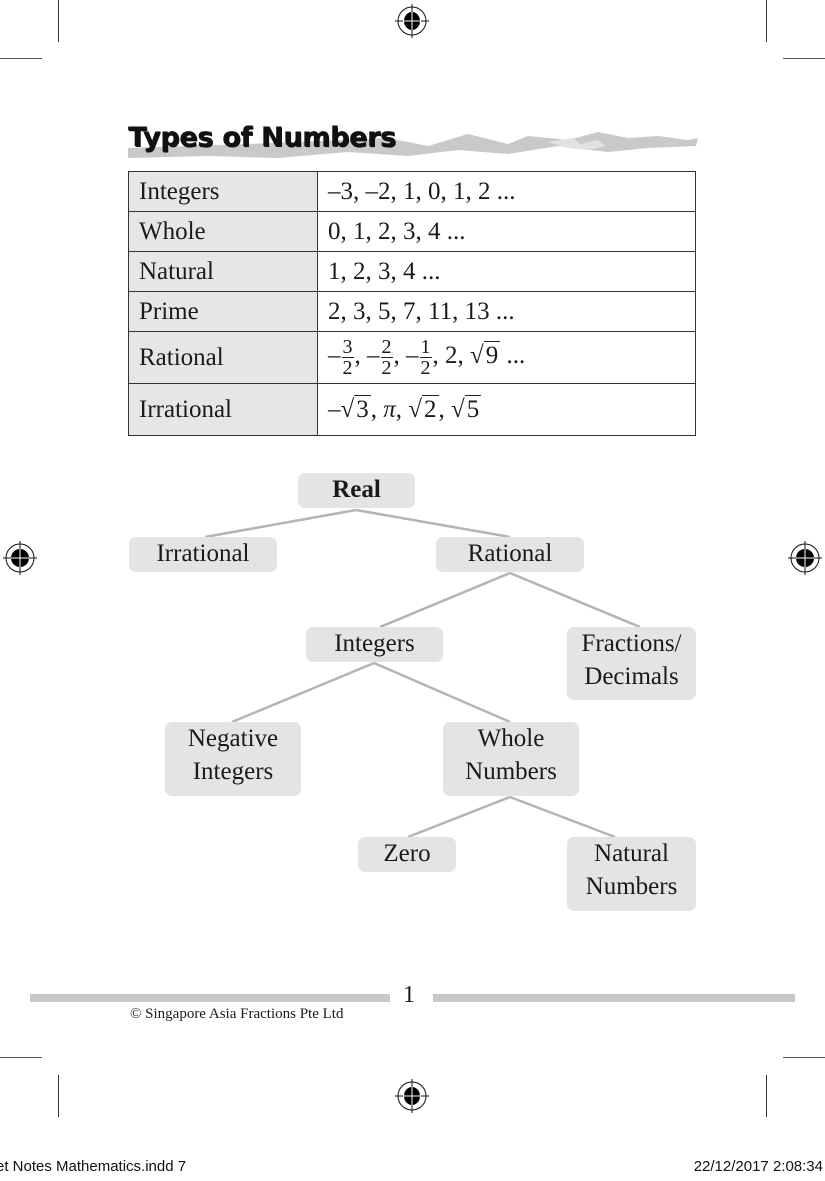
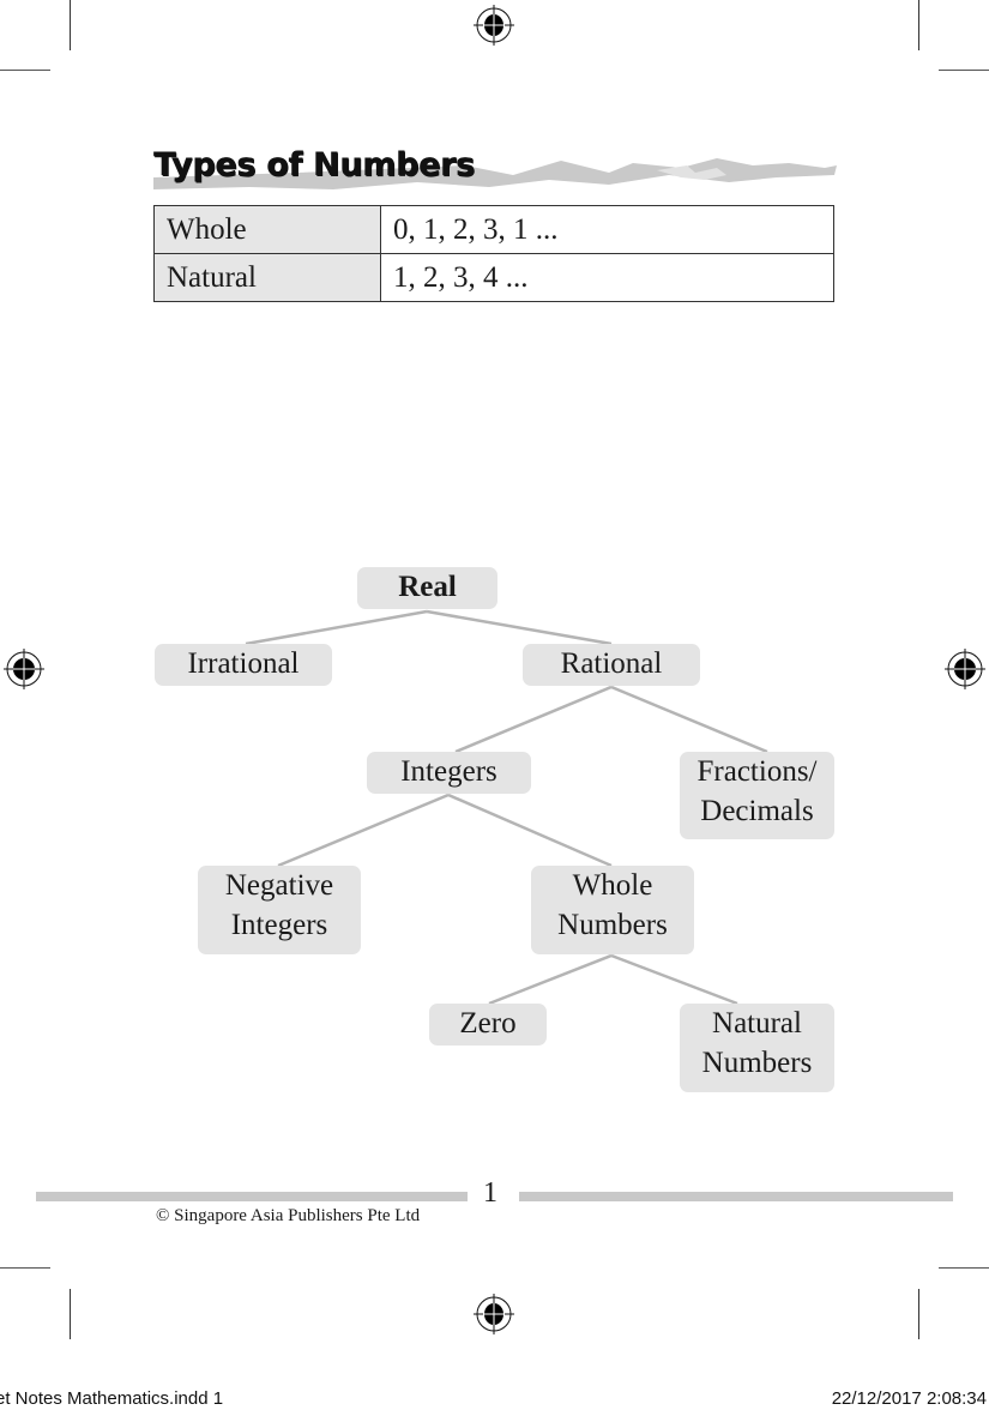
  Types of Numbers
- Integers	–3, –2, 1, 0, 1, 2 ...
- Whole	0, 1, 2, 3, 4 ...
+ Whole	0, 1, 2, 3, 1 ...
  Natural	1, 2, 3, 4 ...
- Prime	2, 3, 5, 7, 11, 13 ...
- Rational	–32, –22, –12, 2, √9 ...
- Irrational	–√3, π, √2, √5
  Real
  Irrational
  Rational
  Integers
  Fractions/
  Decimals
  Negative
  Integers
  Whole
  Numbers
  Zero
  Natural
  Numbers
  1
- © Singapore Asia Fractions Pte Ltd
+ © Singapore Asia Publishers Pte Ltd
- et Notes Mathematics.indd 7
+ et Notes Mathematics.indd 1
  22/12/2017 2:08:34
